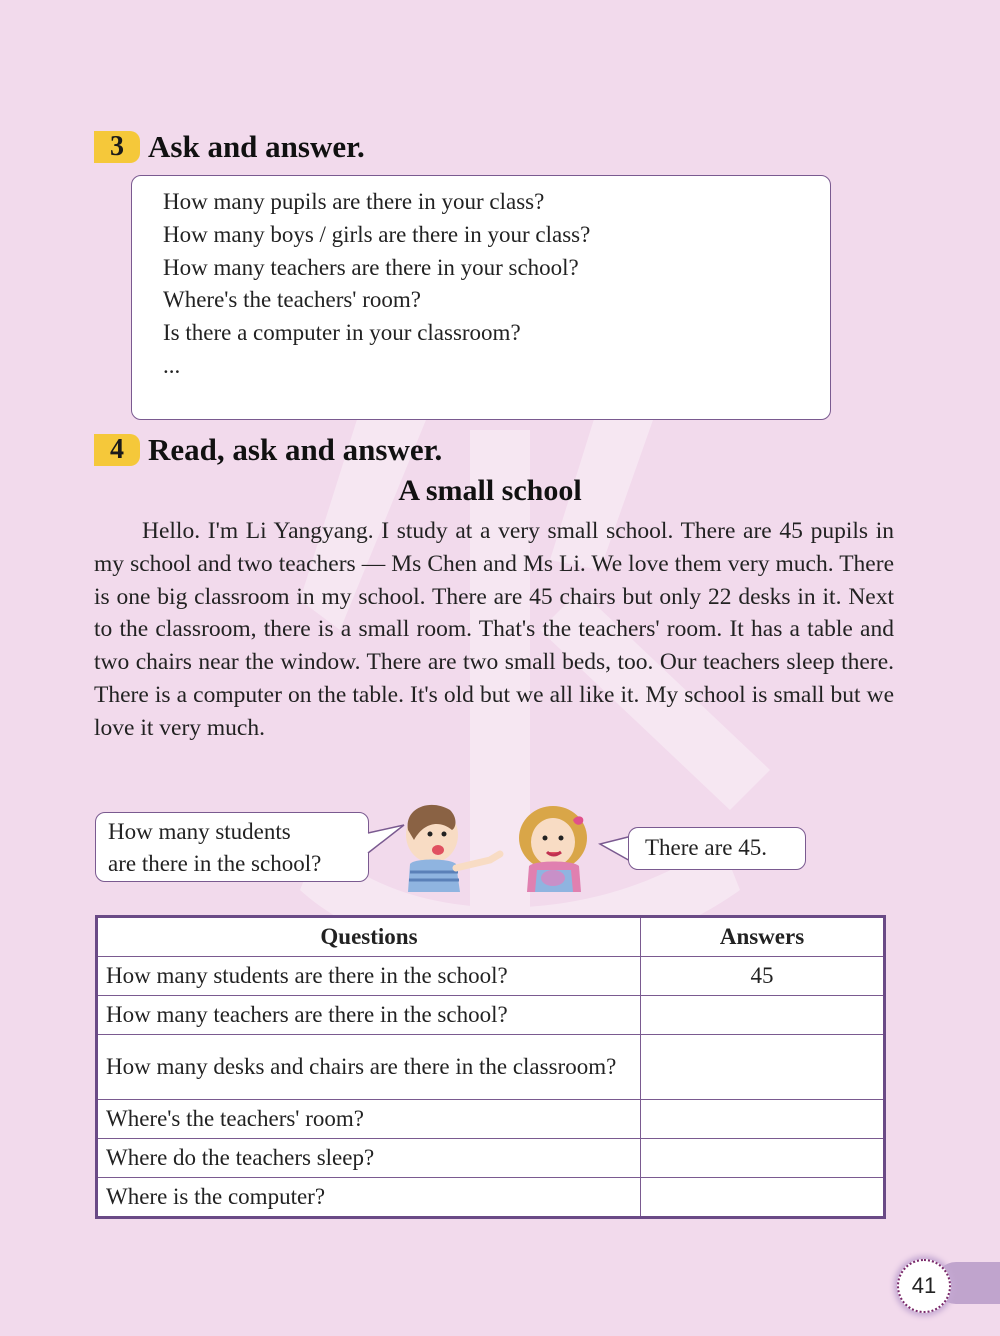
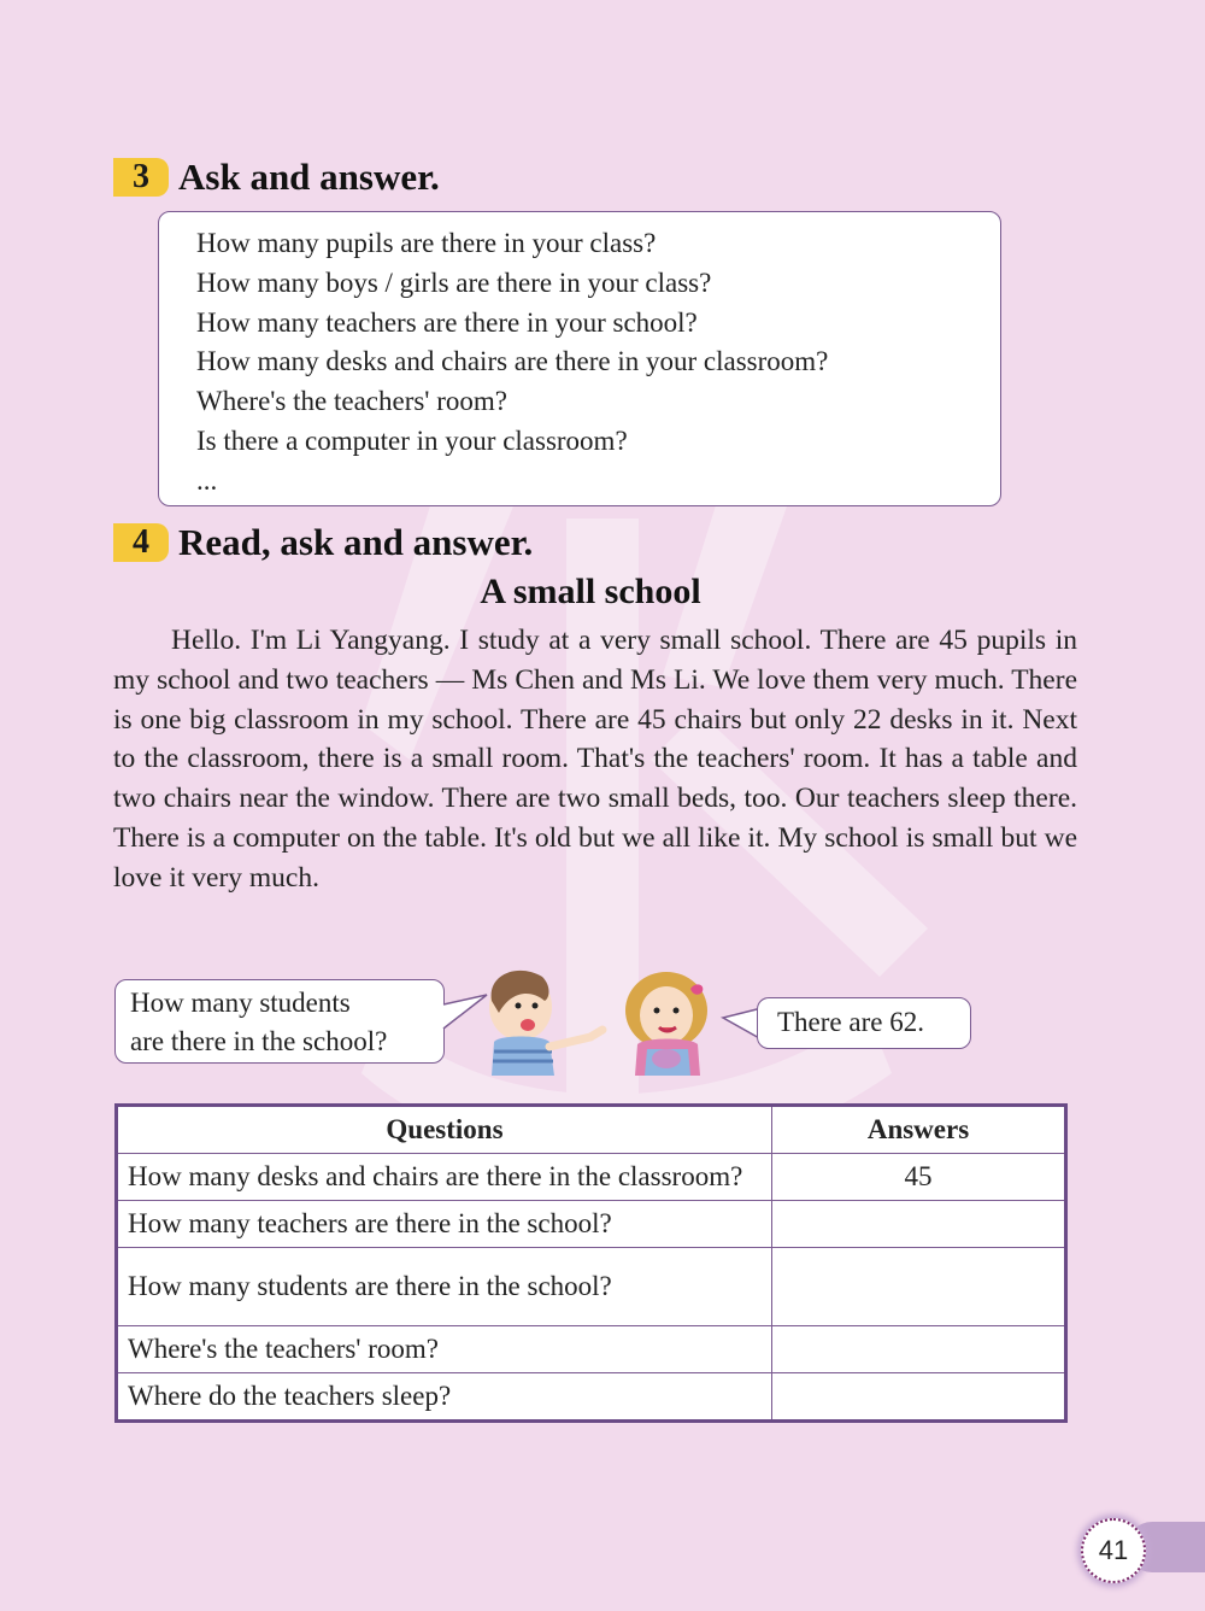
  3
  Ask and answer.
  How many pupils are there in your class?
  How many boys / girls are there in your class?
  How many teachers are there in your school?
+ How many desks and chairs are there in your classroom?
  Where's the teachers' room?
  Is there a computer in your classroom?
  ...
  4
  Read, ask and answer.
  A small school
  Hello. I'm Li Yangyang. I study at a very small school. There are 45 pupils in my school and two teachers — Ms Chen and Ms Li. We love them very much. There is one big classroom in my school. There are 45 chairs but only 22 desks in it. Next to the classroom, there is a small room. That's the teachers' room. It has a table and two chairs near the window. There are two small beds, too. Our teachers sleep there. There is a computer on the table. It's old but we all like it. My school is small but we love it very much.
  How many students
  are there in the school?
- There are 45.
+ There are 62.
  Questions	Answers
- How many students are there in the school?	45
+ How many desks and chairs are there in the classroom?	45
  How many teachers are there in the school?
- How many desks and chairs are there in the classroom?
+ How many students are there in the school?
  Where's the teachers' room?
  Where do the teachers sleep?
- Where is the computer?
  41
